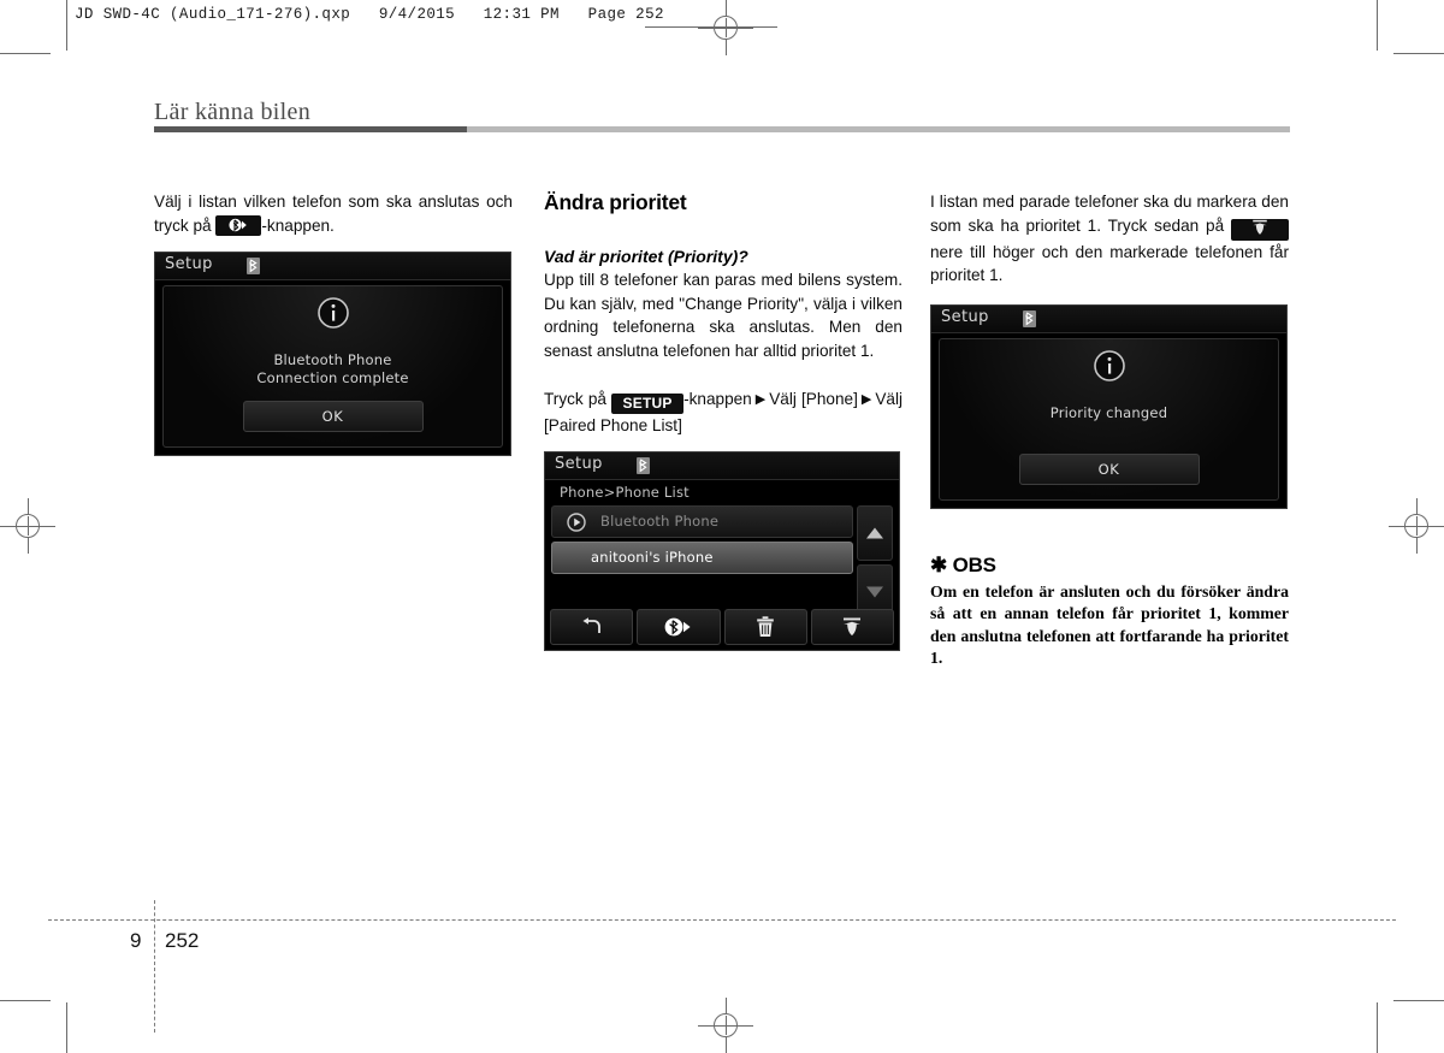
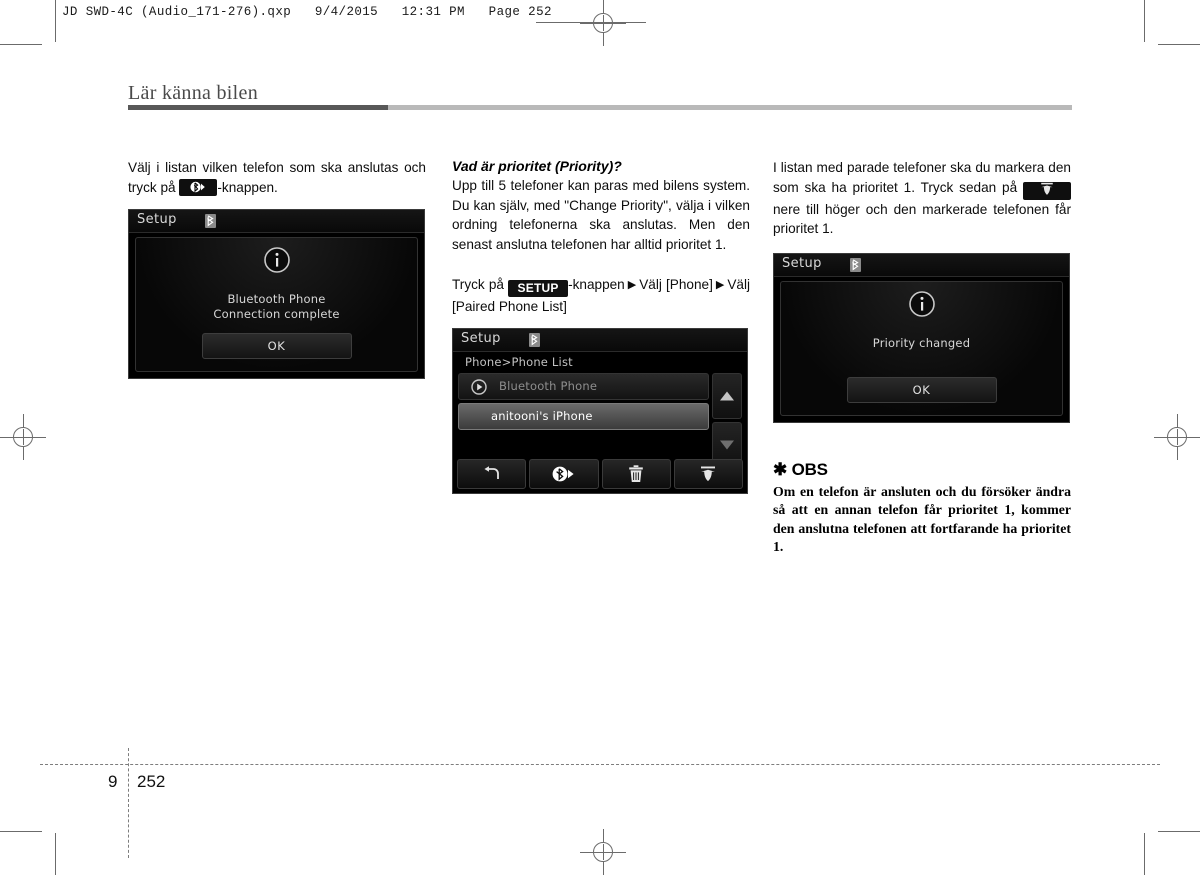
  JD SWD-4C (Audio_171-276).qxp 9/4/2015 12:31 PM Page 252
  Lär känna bilen
  Välj i listan vilken telefon som ska anslutas och tryck på -knappen.
  Setup
  Bluetooth Phone
  Connection complete
  OK
- Ändra prioritet
  Vad är prioritet (Priority)?
- Upp till 8 telefoner kan paras med bilens system. Du kan själv, med "Change Priority", välja i vilken ordning telefonerna ska anslutas. Men den senast anslutna telefonen har alltid prioritet 1.
+ Upp till 5 telefoner kan paras med bilens system. Du kan själv, med "Change Priority", välja i vilken ordning telefonerna ska anslutas. Men den senast anslutna telefonen har alltid prioritet 1.
  Tryck på SETUP -knappen ▶ Välj [Phone] ▶ Välj [Paired Phone List]
  Setup
  Phone>Phone List
  Bluetooth Phone
  anitooni's iPhone
  I listan med parade telefoner ska du markera den som ska ha prioritet 1. Tryck sedan på nere till höger och den markerade telefonen får prioritet 1.
  Setup
  Priority changed
  OK
  ✱ OBS
  Om en telefon är ansluten och du försöker ändra så att en annan telefon får prioritet 1, kommer den anslutna telefonen att fortfarande ha prioritet 1.
  9
  252
